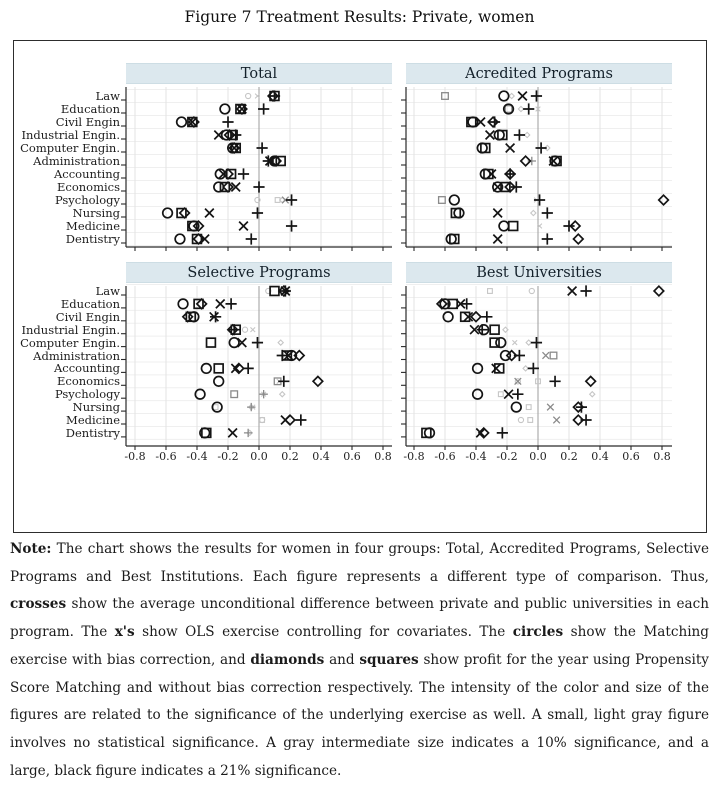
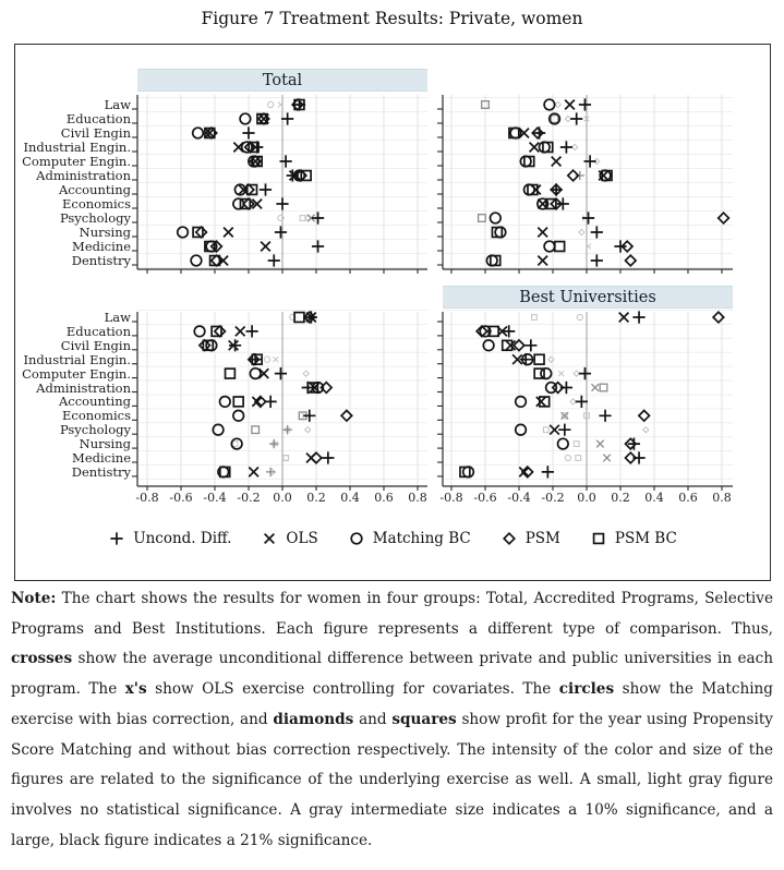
  Figure 7 Treatment Results: Private, women
  Total
- Acredited Programs
- Selective Programs
  Best Universities
  Law
  Education
  Civil Engin
  Industrial Engin.
  Computer Engin.
  Administration
  Accounting
  Economics
  Psychology
  Nursing
  Medicine
  Dentistry
  Law
  Education
  Civil Engin
  Industrial Engin.
  Computer Engin.
  Administration
  Accounting
  Economics
  Psychology
  Nursing
  Medicine
  Dentistry
  -0.8
  -0.6
  -0.4
  -0.2
  0.0
  0.2
  0.4
  0.6
  0.8
  -0.8
  -0.6
  -0.4
  -0.2
  0.0
  0.2
  0.4
  0.6
  0.8
+ Uncond. Diff.
+ OLS
+ Matching BC
+ PSM
+ PSM BC
  Note: The chart shows the results for women in four groups: Total, Accredited Programs, Selective Programs and Best Institutions. Each figure represents a different type of comparison. Thus, crosses show the average unconditional difference between private and public universities in each program. The x's show OLS exercise controlling for covariates. The circles show the Matching exercise with bias correction, and diamonds and squares show profit for the year using Propensity Score Matching and without bias correction respectively. The intensity of the color and size of the figures are related to the significance of the underlying exercise as well. A small, light gray figure involves no statistical significance. A gray intermediate size indicates a 10% significance, and a large, black figure indicates a 21% significance.
